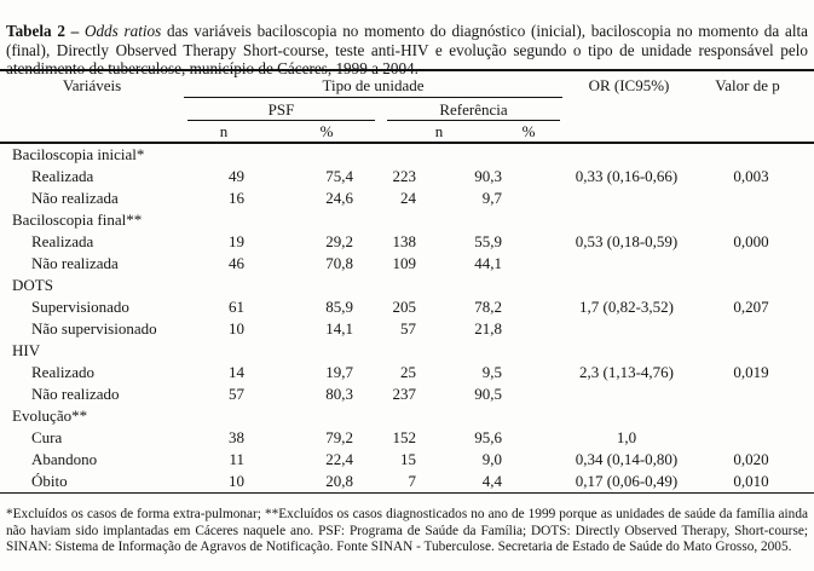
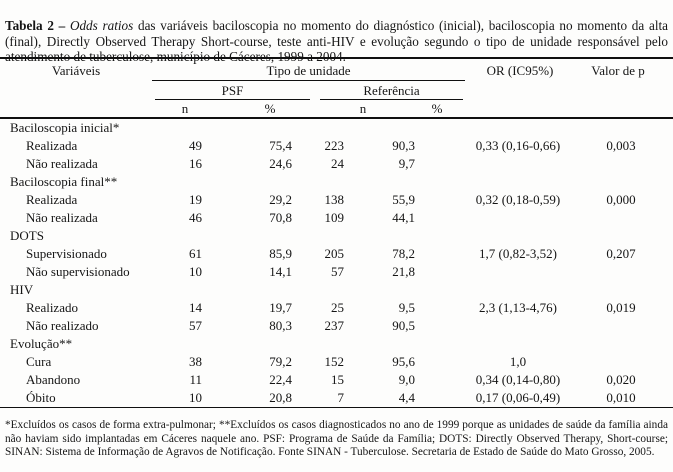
  Tabela 2 – Odds ratios das variáveis baciloscopia no momento do diagnóstico (inicial), baciloscopia no momento da alta (final), Directly Observed Therapy Short-course, teste anti-HIV e evolução segundo o tipo de unidade responsável pelo atendimento de tuberculose, município de Cáceres, 1999 a 2004.
  Variáveis
  Tipo de unidade
  OR (IC95%)
  Valor de p
  PSF
  Referência
  n
  %
  n
  %
  Baciloscopia inicial*
  Realizada
  49
  75,4
  223
  90,3
  0,33 (0,16-0,66)
  0,003
  Não realizada
  16
  24,6
  24
  9,7
  Baciloscopia final**
  Realizada
  19
  29,2
  138
  55,9
- 0,53 (0,18-0,59)
+ 0,32 (0,18-0,59)
  0,000
  Não realizada
  46
  70,8
  109
  44,1
  DOTS
  Supervisionado
  61
  85,9
  205
  78,2
  1,7 (0,82-3,52)
  0,207
  Não supervisionado
  10
  14,1
  57
  21,8
  HIV
  Realizado
  14
  19,7
  25
  9,5
  2,3 (1,13-4,76)
  0,019
  Não realizado
  57
  80,3
  237
  90,5
  Evolução**
  Cura
  38
  79,2
  152
  95,6
  1,0
  Abandono
  11
  22,4
  15
  9,0
  0,34 (0,14-0,80)
  0,020
  Óbito
  10
  20,8
  7
  4,4
  0,17 (0,06-0,49)
  0,010
  *Excluídos os casos de forma extra-pulmonar; **Excluídos os casos diagnosticados no ano de 1999 porque as unidades de saúde da família ainda não haviam sido implantadas em Cáceres naquele ano. PSF: Programa de Saúde da Família; DOTS: Directly Observed Therapy, Short-course; SINAN: Sistema de Informação de Agravos de Notificação. Fonte SINAN - Tuberculose. Secretaria de Estado de Saúde do Mato Grosso, 2005.
